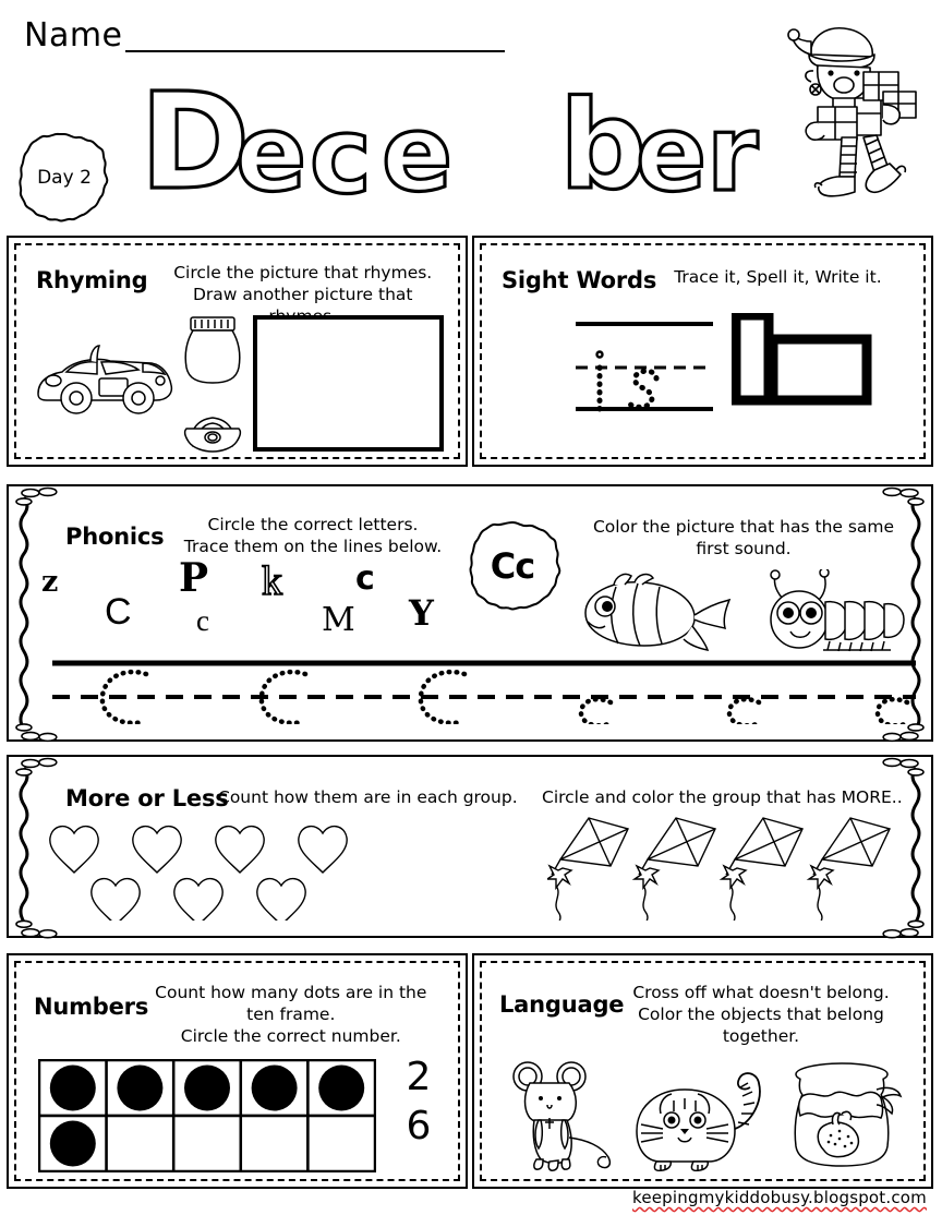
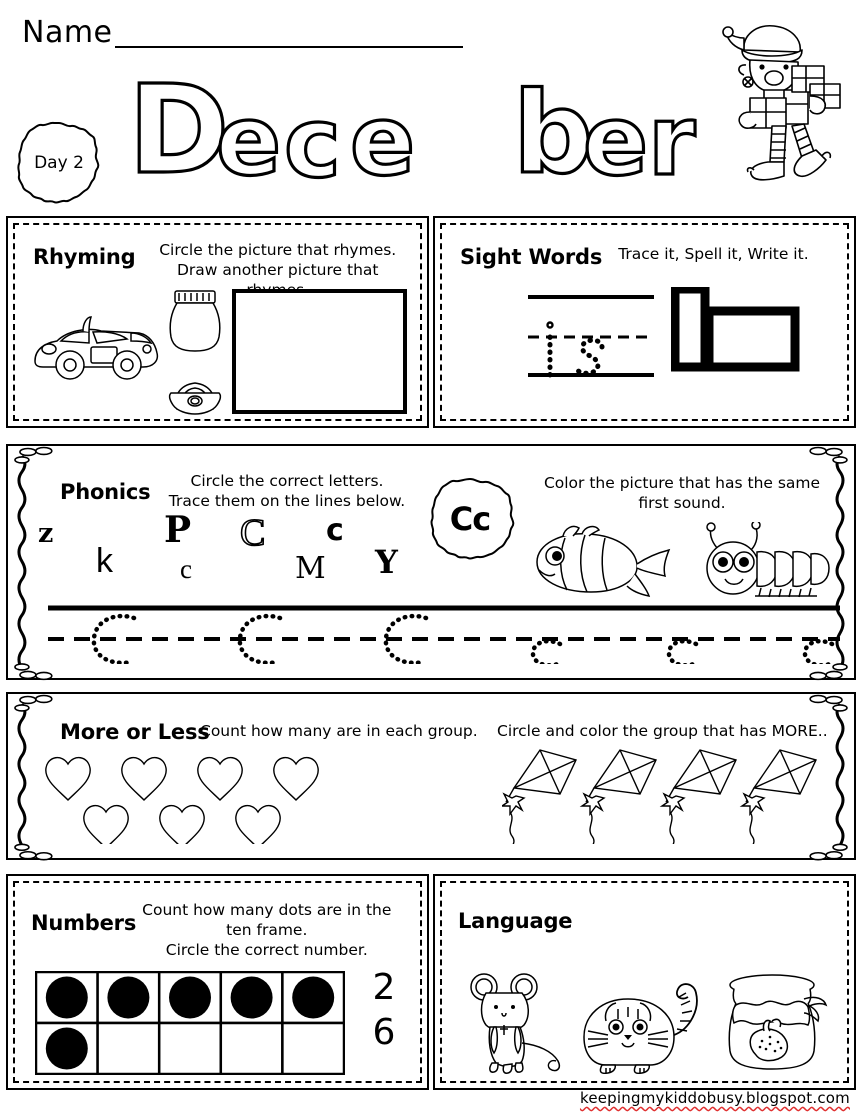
  Name
  Day 2
  D
  e
  c
  e
  b
  e
  r
  Rhyming
  Circle the picture that rhymes.
  Draw another picture that
  Sight Words
  Trace it, Spell it, Write it.
  Phonics
  Circle the correct letters.
  Trace them on the lines below.
  z
- C
+ k
  P
  c
- k
+ C
  M
  c
  Y
  Cc
  Color the picture that has the same
  first sound.
  More or Less
- Count how them are in each group.
+ Count how many are in each group.
  Circle and color the group that has MORE..
  Numbers
  Count how many dots are in the
  ten frame.
  Circle the correct number.
  2
  6
  Language
- Cross off what doesn't belong.
- Color the objects that belong
- together.
  keepingmykiddobusy.blogspot.com
